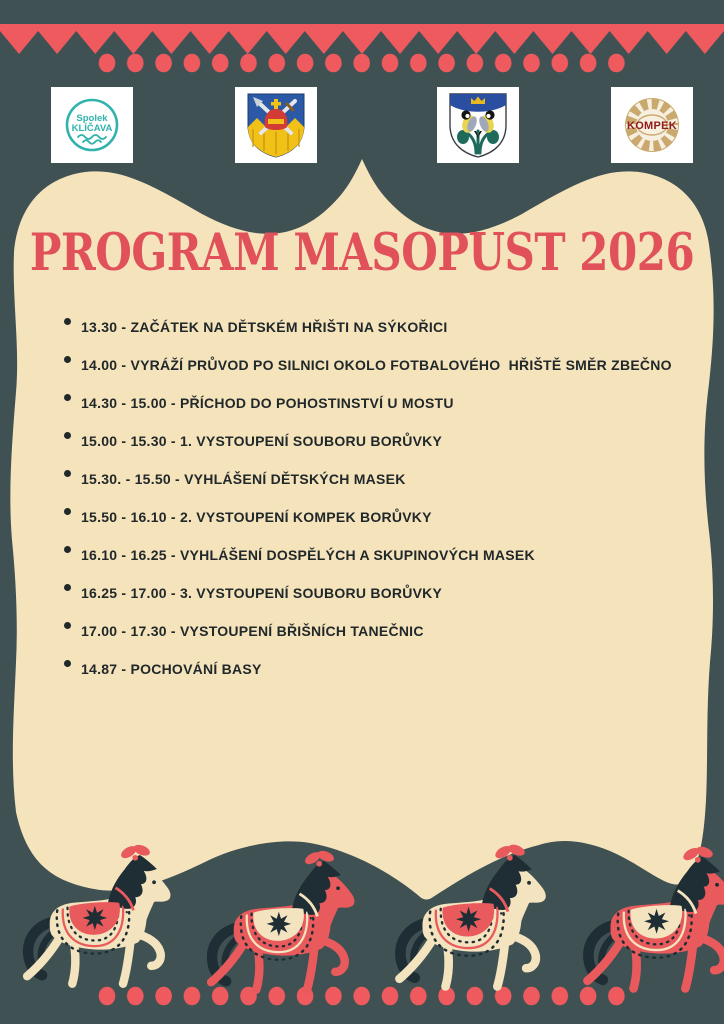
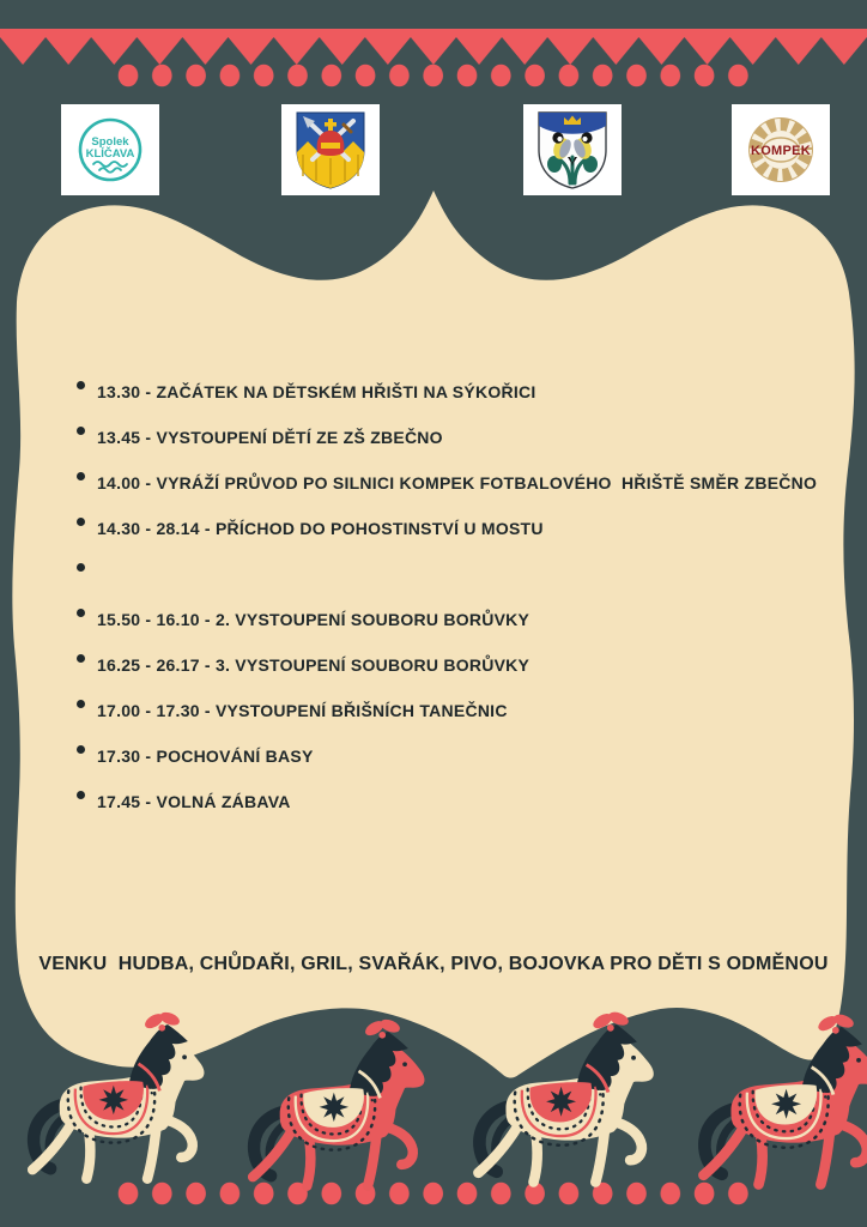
  Spolek
  KLÍČAVA
  KOMPEK
- PROGRAM MASOPUST 2026
  13.30 - ZAČÁTEK NA DĚTSKÉM HŘIŠTI NA SÝKOŘICI
+ 13.45 - VYSTOUPENÍ DĚTÍ ZE ZŠ ZBEČNO
- 14.00 - VYRÁŽÍ PRŮVOD PO SILNICI OKOLO FOTBALOVÉHO HŘIŠTĚ SMĚR ZBEČNO
+ 14.00 - VYRÁŽÍ PRŮVOD PO SILNICI KOMPEK FOTBALOVÉHO HŘIŠTĚ SMĚR ZBEČNO
- 14.30 - 15.00 - PŘÍCHOD DO POHOSTINSTVÍ U MOSTU
+ 14.30 - 28.14 - PŘÍCHOD DO POHOSTINSTVÍ U MOSTU
- 15.00 - 15.30 - 1. VYSTOUPENÍ SOUBORU BORŮVKY
- 15.30. - 15.50 - VYHLÁŠENÍ DĚTSKÝCH MASEK
- 15.50 - 16.10 - 2. VYSTOUPENÍ KOMPEK BORŮVKY
+ 15.50 - 16.10 - 2. VYSTOUPENÍ SOUBORU BORŮVKY
- 16.10 - 16.25 - VYHLÁŠENÍ DOSPĚLÝCH A SKUPINOVÝCH MASEK
- 16.25 - 17.00 - 3. VYSTOUPENÍ SOUBORU BORŮVKY
+ 16.25 - 26.17 - 3. VYSTOUPENÍ SOUBORU BORŮVKY
  17.00 - 17.30 - VYSTOUPENÍ BŘIŠNÍCH TANEČNIC
- 14.87 - POCHOVÁNÍ BASY
+ 17.30 - POCHOVÁNÍ BASY
+ 17.45 - VOLNÁ ZÁBAVA
+ VENKU HUDBA, CHŮDAŘI, GRIL, SVAŘÁK, PIVO, BOJOVKA PRO DĚTI S ODMĚNOU
